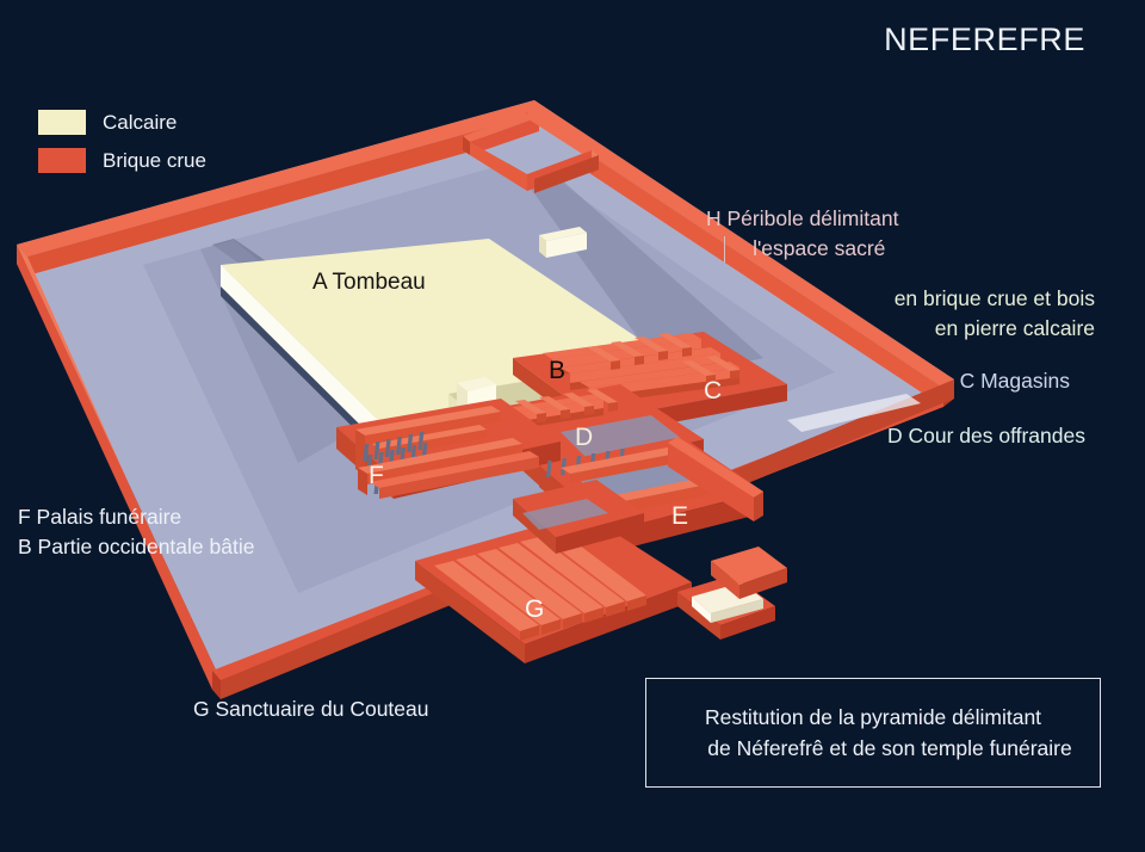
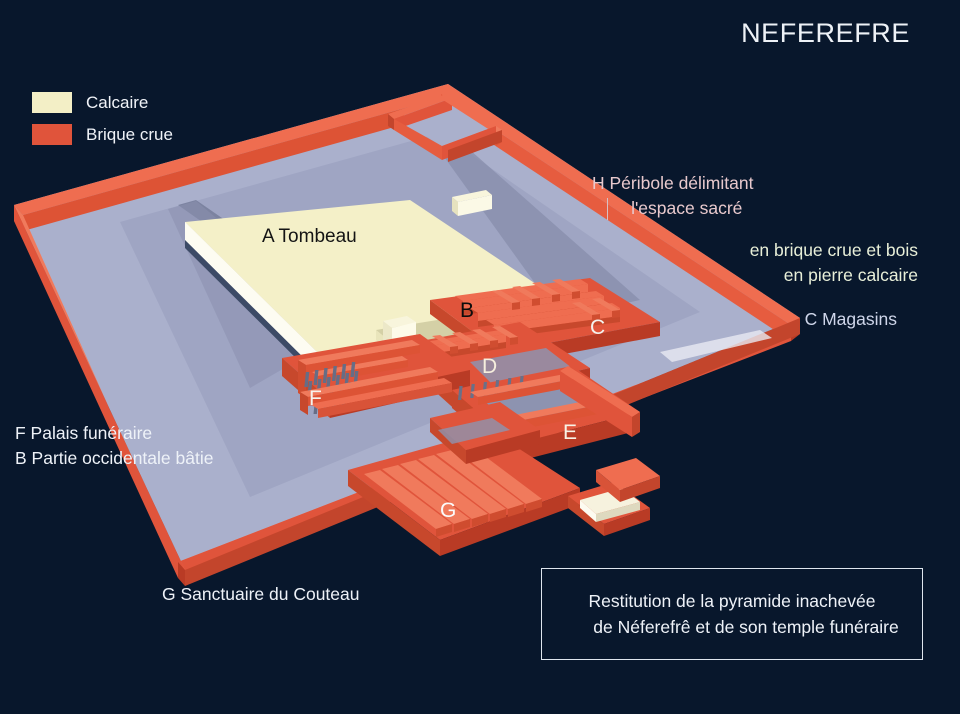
  NEFEREFRE
  Calcaire
  Brique crue
  H Péribole délimitant
  l'espace sacré
  en brique crue et bois
  en pierre calcaire
  C Magasins
- D Cour des offrandes
  F Palais funéraire
  B Partie occidentale bâtie
  G Sanctuaire du Couteau
  A Tombeau
  B
  C
  D
  E
  F
  G
- Restitution de la pyramide délimitant
+ Restitution de la pyramide inachevée
  de Néferefrê et de son temple funéraire
